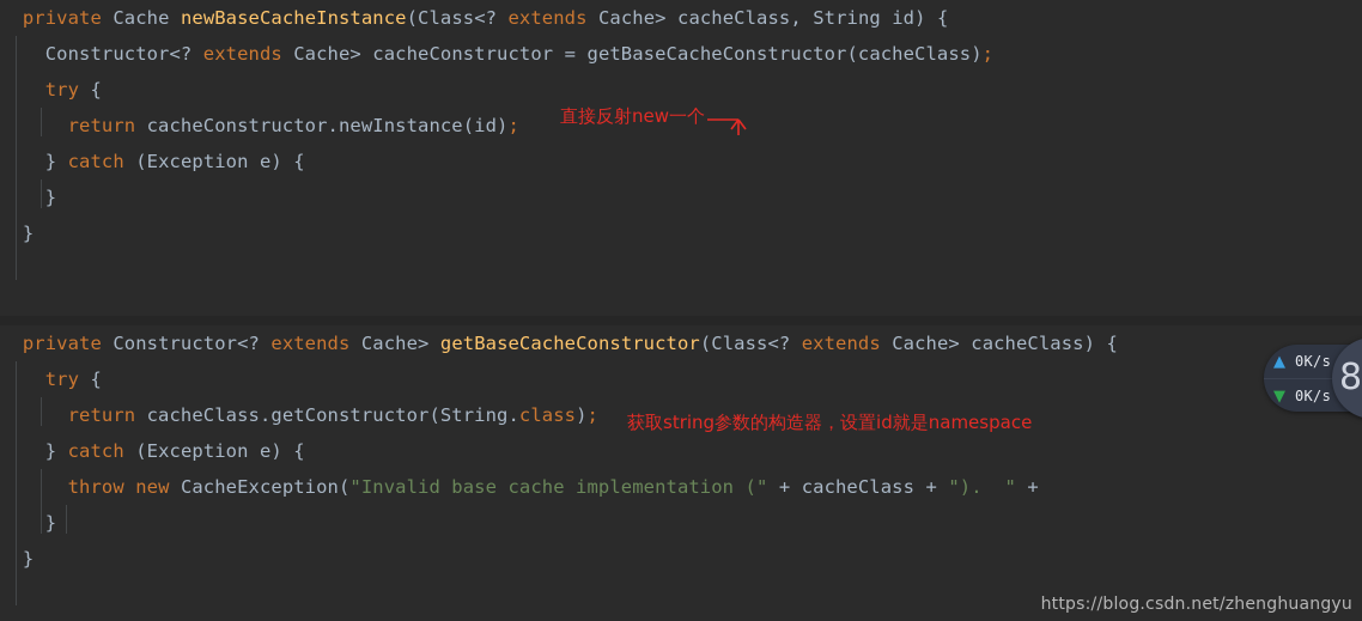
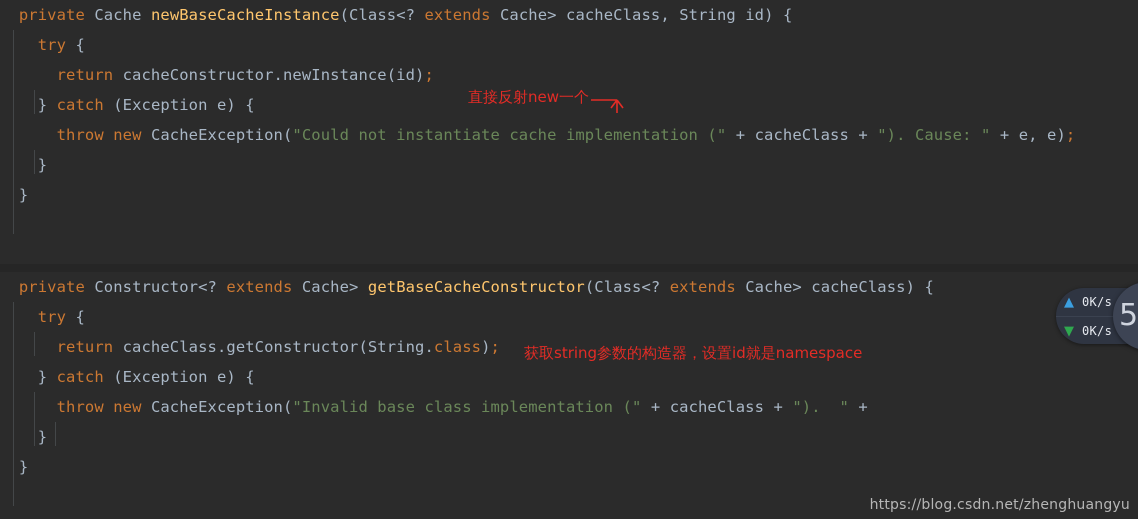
  private Cache newBaseCacheInstance(Class<? extends Cache> cacheClass, String id) {
- Constructor<? extends Cache> cacheConstructor = getBaseCacheConstructor(cacheClass);
  try {
  return cacheConstructor.newInstance(id);
  } catch (Exception e) {
+ throw new CacheException("Could not instantiate cache implementation (" + cacheClass + "). Cause: " + e, e);
  }
  }
  直接反射new一个
  private Constructor<? extends Cache> getBaseCacheConstructor(Class<? extends Cache> cacheClass) {
  try {
  return cacheClass.getConstructor(String.class);
  } catch (Exception e) {
- throw new CacheException("Invalid base cache implementation (" + cacheClass + "). " +
+ throw new CacheException("Invalid base class implementation (" + cacheClass + "). " +
  }
  }
  获取string参数的构造器，设置id就是namespace
- 8
+ 5
  ▲
  0K/s
  ▼
  0K/s
  https://blog.csdn.net/zhenghuangyu
